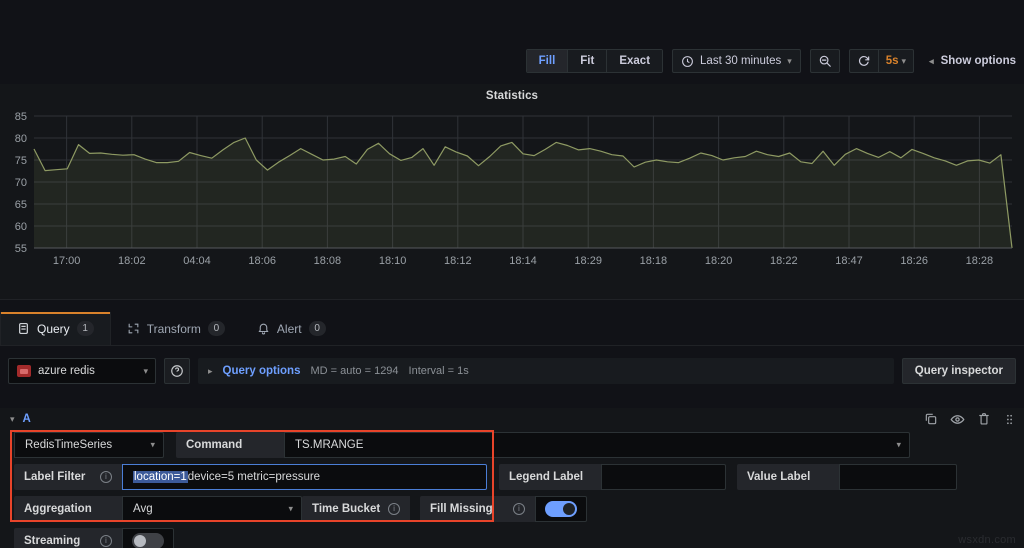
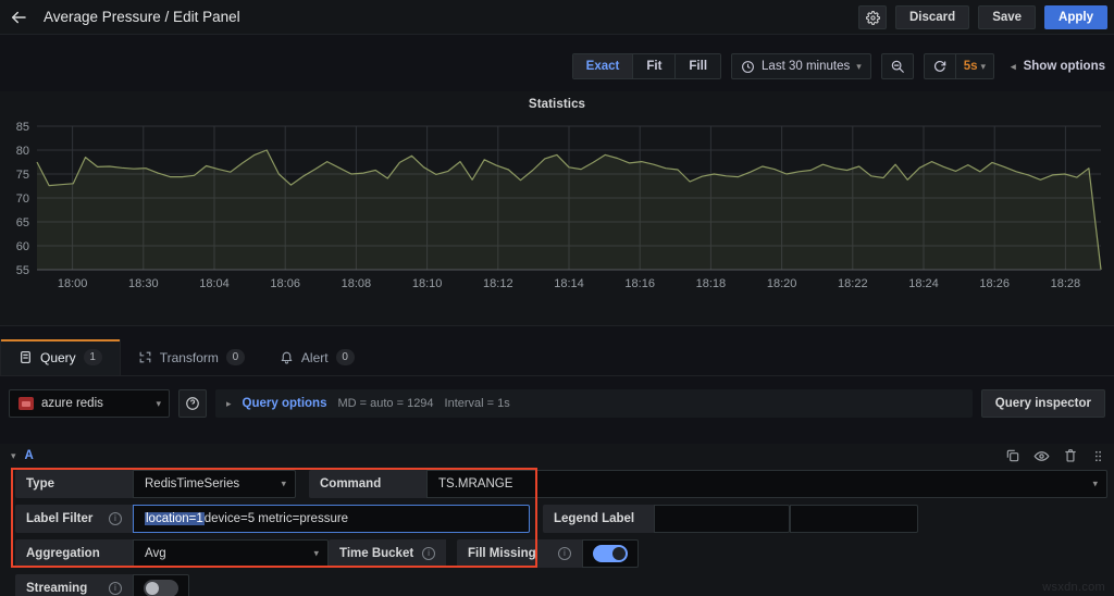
+ Average Pressure / Edit Panel
+ Discard
+ Save
+ Apply
- Fill
+ Exact
  Fit
- Exact
+ Fill
  Last 30 minutes
  ▾
  5s
  ▾
  ◂
  Show options
  Statistics
  55
  60
  65
  70
  75
  80
  85
- 17:00
+ 18:00
- 18:02
+ 18:30
- 04:04
+ 18:04
  18:06
  18:08
  18:10
  18:12
  18:14
- 18:29
+ 18:16
  18:18
  18:20
  18:22
- 18:47
+ 18:24
  18:26
  18:28
  Query
  1
  Transform
  0
  Alert
  0
  azure redis
  ▾
  ▸
  Query options
  MD = auto = 1294
  Interval = 1s
  Query inspector
  ▾
  A
+ Type
  RedisTimeSeries
  ▾
  Command
  TS.MRANGE
  ▾
  Label Filter
  i
  location=1
  device=5 metric=pressure
  Legend Label
- Value Label
  Aggregation
  Avg
  ▾
  Time Bucket
  i
  Fill Missing
  i
  Streaming
  i
